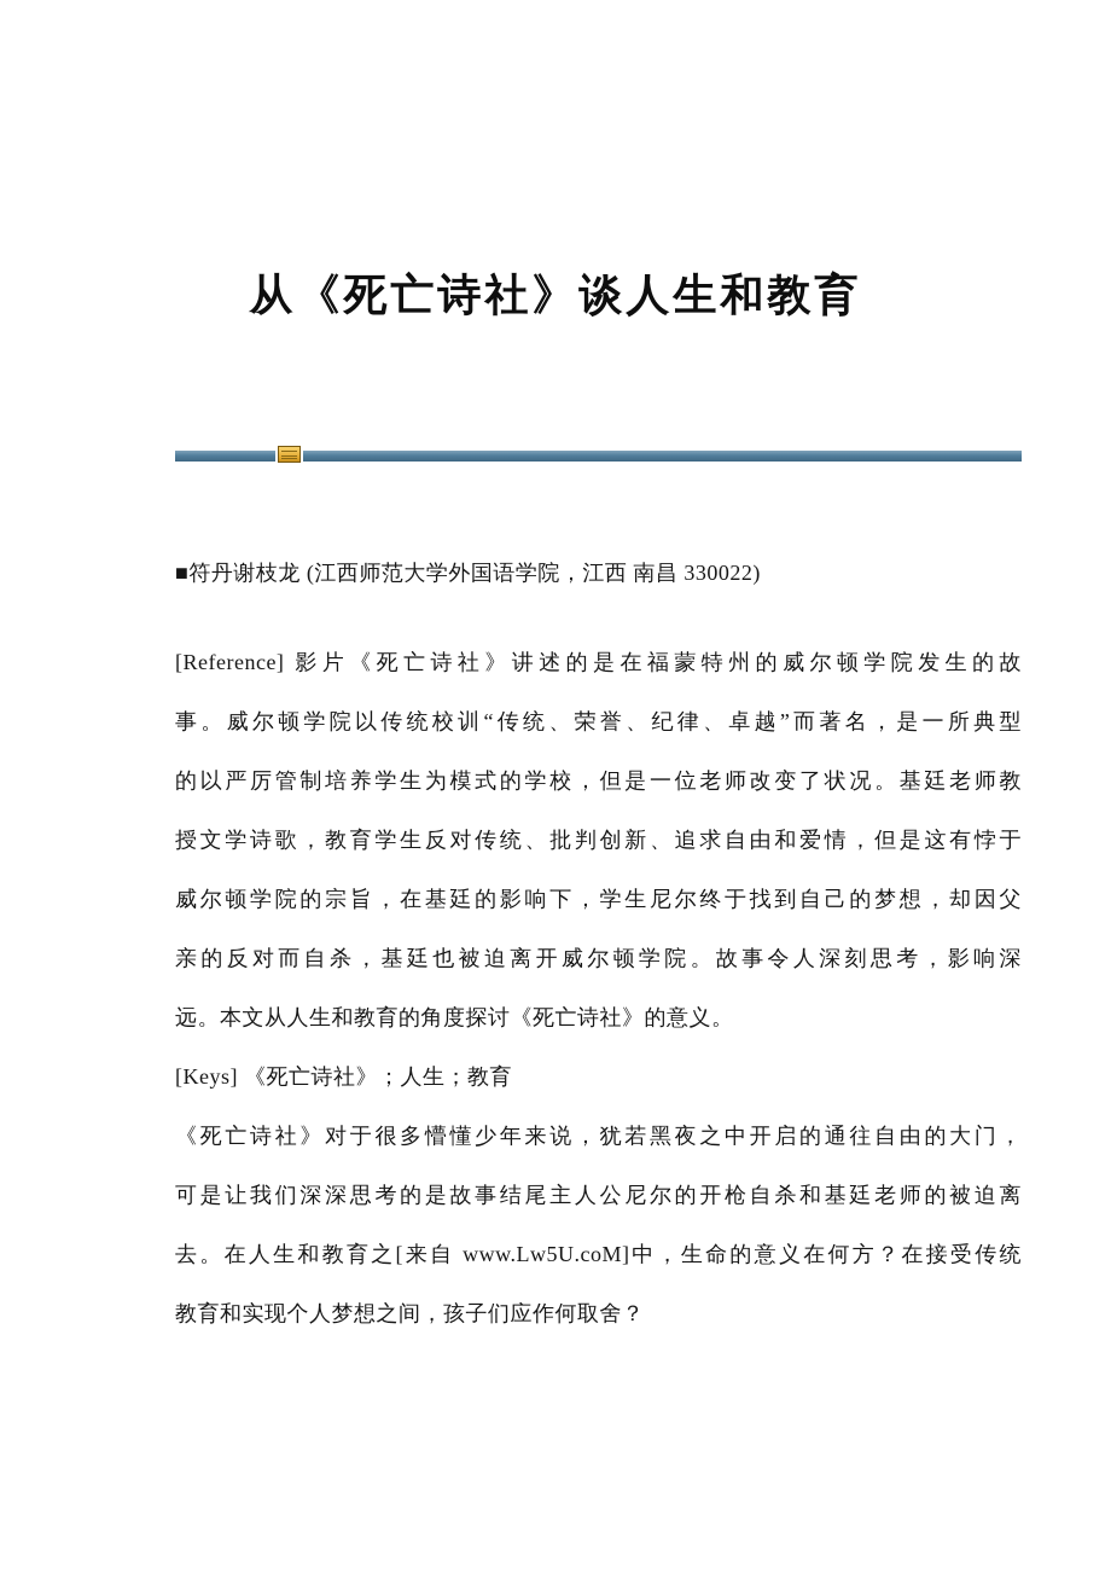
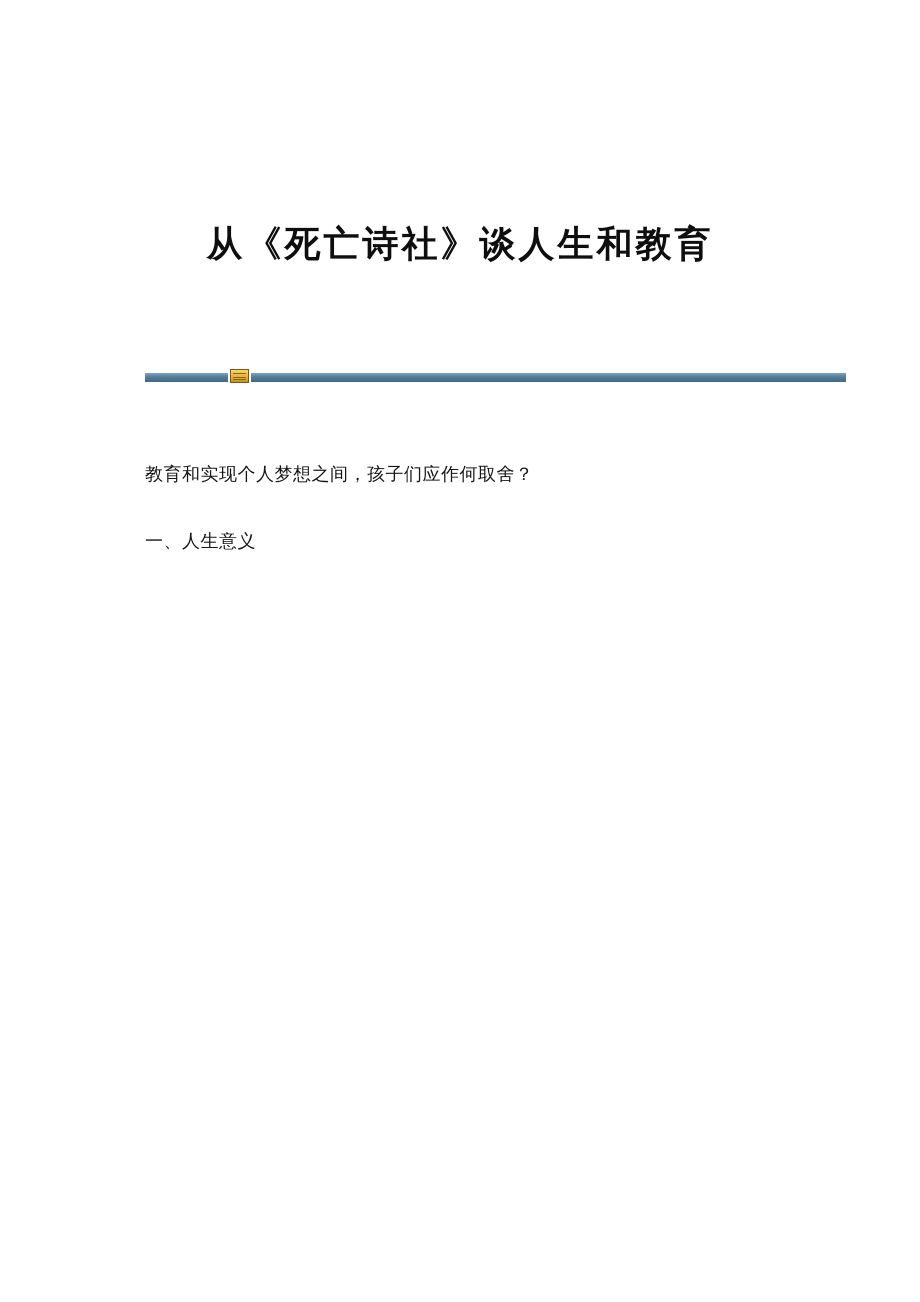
  从《死亡诗社》谈人生和教育
- ■符丹谢枝龙 (江西师范大学外国语学院，江西 南昌 330022)
- [Reference] 影片《死亡诗社》讲述的是在福蒙特州的威尔顿学院发生的故
- 事。威尔顿学院以传统校训“传统、荣誉、纪律、卓越”而著名，是一所典型
- 的以严厉管制培养学生为模式的学校，但是一位老师改变了状况。基廷老师教
- 授文学诗歌，教育学生反对传统、批判创新、追求自由和爱情，但是这有悖于
- 威尔顿学院的宗旨，在基廷的影响下，学生尼尔终于找到自己的梦想，却因父
- 亲的反对而自杀，基廷也被迫离开威尔顿学院。故事令人深刻思考，影响深
- 远。本文从人生和教育的角度探讨《死亡诗社》的意义。
- [Keys] 《死亡诗社》；人生；教育
- 《死亡诗社》对于很多懵懂少年来说，犹若黑夜之中开启的通往自由的大门，
- 可是让我们深深思考的是故事结尾主人公尼尔的开枪自杀和基廷老师的被迫离
- 去。在人生和教育之[来自 www.Lw5U.coM]中，生命的意义在何方？在接受传统
  教育和实现个人梦想之间，孩子们应作何取舍？
+ 一、人生意义
